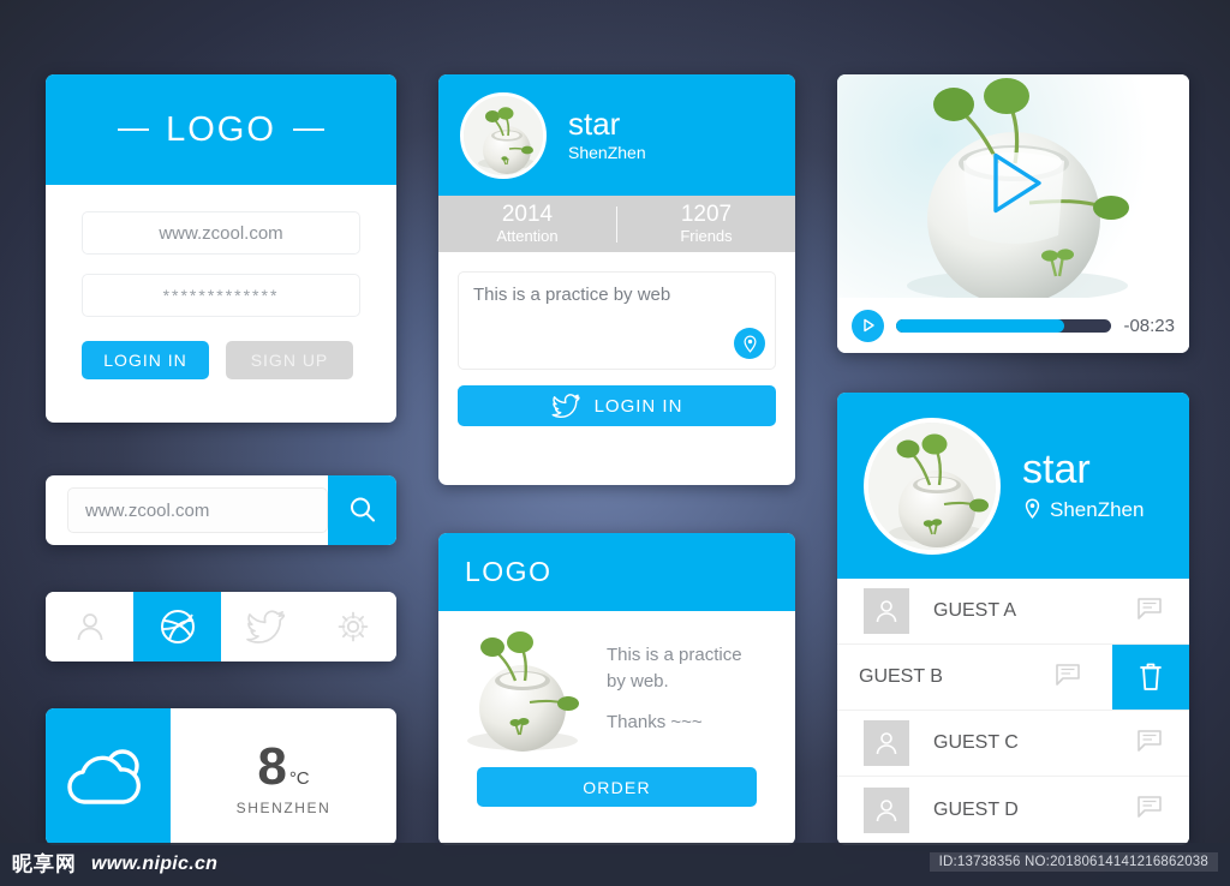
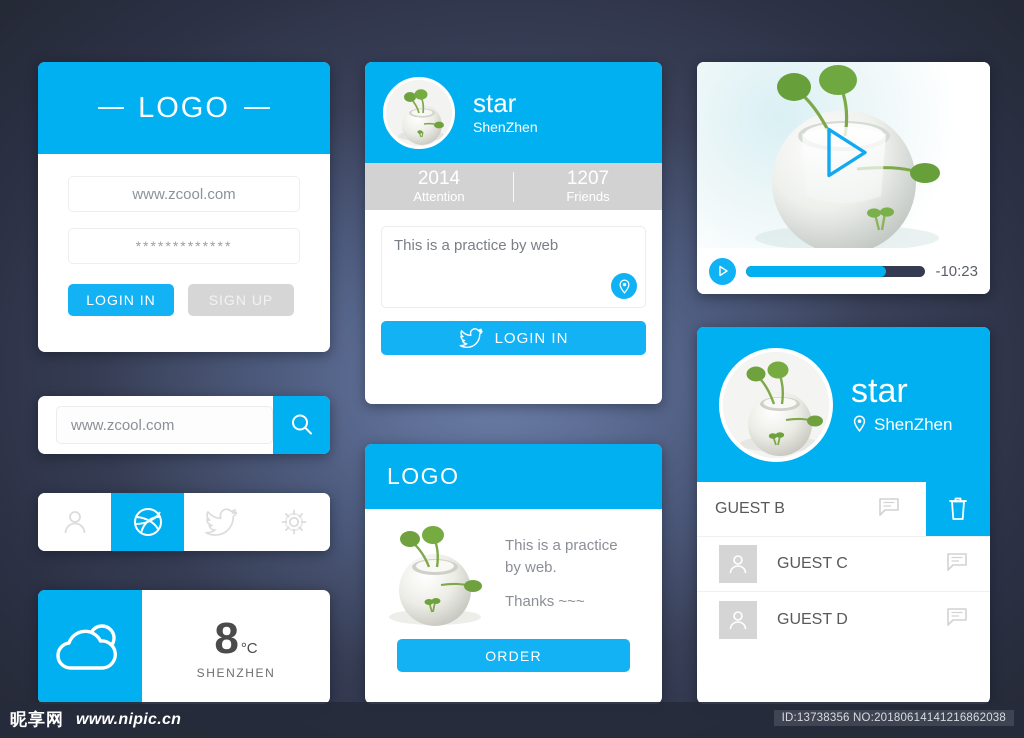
  LOGO
  www.zcool.com *************
  LOGIN IN
  SIGN UP
  www.zcool.com
  8
  °C
  SHENZHEN
  star
  ShenZhen
  2014
  Attention
  1207
  Friends
  This is a practice by web
  LOGIN IN
  LOGO
  This is a practice
  by web.
  Thanks ~~~
  ORDER
- -08:23
+ -10:23
  star
  ShenZhen
- GUEST A
  GUEST B
  GUEST C
  GUEST D
  昵享网
  www.nipic.cn
  ID:13738356 NO:20180614141216862038
